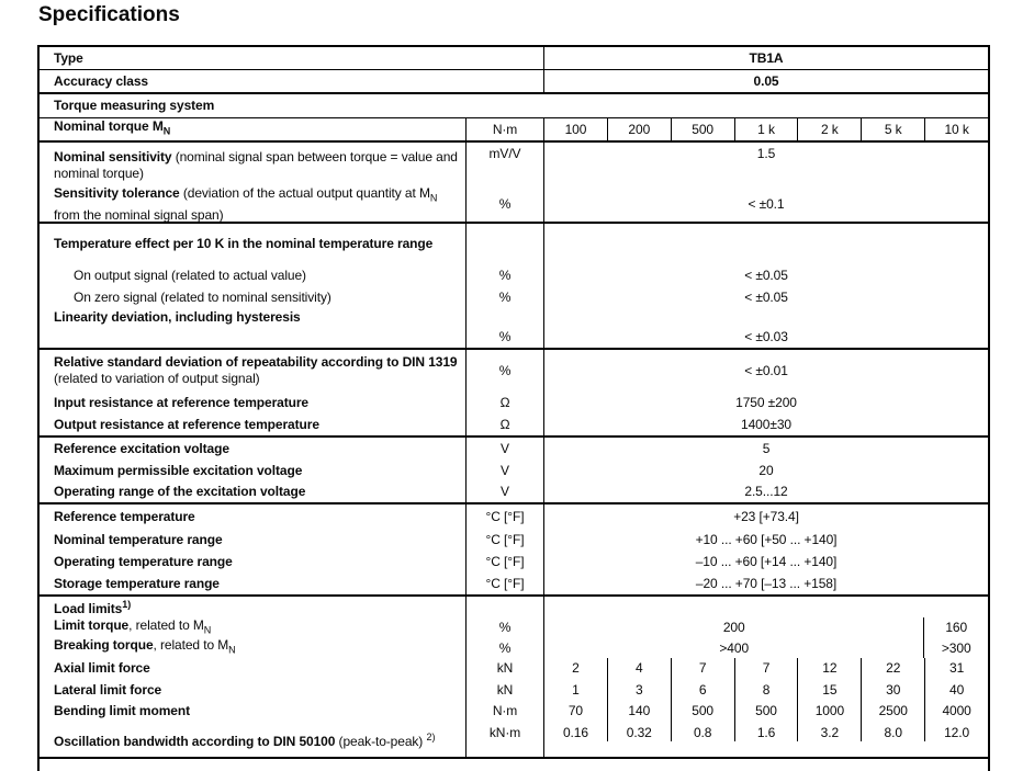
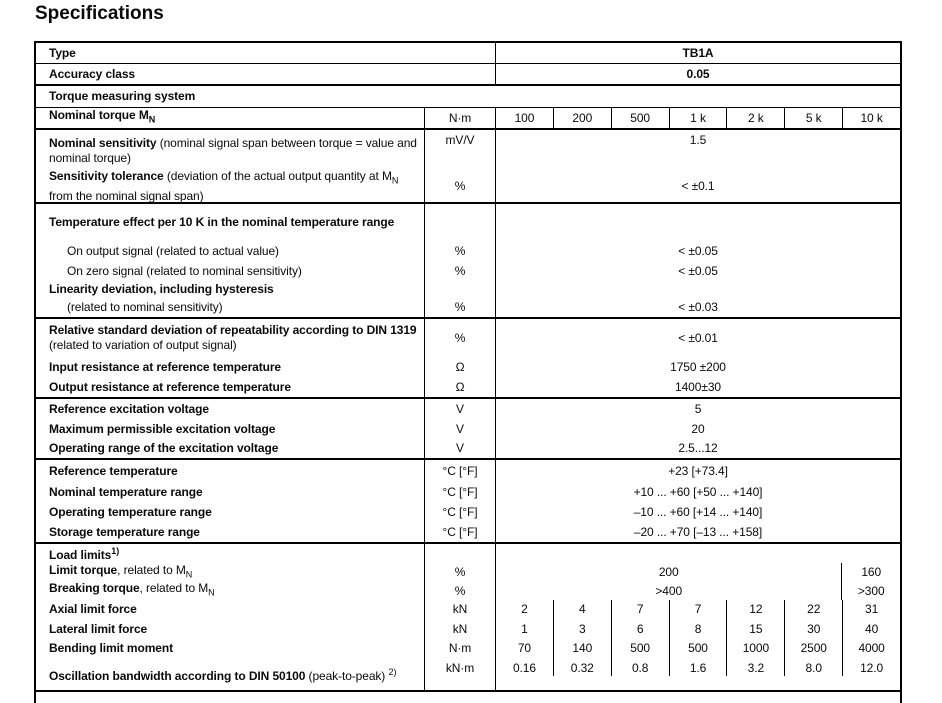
  Specifications
  Type
  TB1A
  Accuracy class
  0.05
  Torque measuring system
  Nominal torque MN
  N·m
  100
  200
  500
  1 k
  2 k
  5 k
  10 k
  Nominal sensitivity (nominal signal span between torque = value and nominal torque)
  Sensitivity tolerance (deviation of the actual output quantity at MN from the nominal signal span)
  mV/V
  %
  1.5
  < ±0.1
  Temperature effect per 10 K in the nominal temperature range
  On output signal (related to actual value)
  On zero signal (related to nominal sensitivity)
  Linearity deviation, including hysteresis
+ (related to nominal sensitivity)
  %
  %
  %
  < ±0.05
  < ±0.05
  < ±0.03
  Relative standard deviation of repeatability according to DIN 1319 (related to variation of output signal)
  Input resistance at reference temperature
  Output resistance at reference temperature
  %
  Ω
  Ω
  < ±0.01
  1750 ±200
  1400±30
  Reference excitation voltage
  Maximum permissible excitation voltage
  Operating range of the excitation voltage
  V
  V
  V
  5
  20
  2.5...12
  Reference temperature
  Nominal temperature range
  Operating temperature range
  Storage temperature range
  °C [°F]
  °C [°F]
  °C [°F]
  °C [°F]
  +23 [+73.4]
  +10 ... +60 [+50 ... +140]
  –10 ... +60 [+14 ... +140]
  –20 ... +70 [–13 ... +158]
  Load limits1)
  Limit torque, related to MN
  Breaking torque, related to MN
  Axial limit force
  Lateral limit force
  Bending limit moment
  Oscillation bandwidth according to DIN 50100 (peak-to-peak) 2)
  %
  %
  kN
  kN
  N·m
  kN·m
  200
  160
  >400
  >300
  2
  4
  7
  7
  12
  22
  31
  1
  3
  6
  8
  15
  30
  40
  70
  140
  500
  500
  1000
  2500
  4000
  0.16
  0.32
  0.8
  1.6
  3.2
  8.0
  12.0
